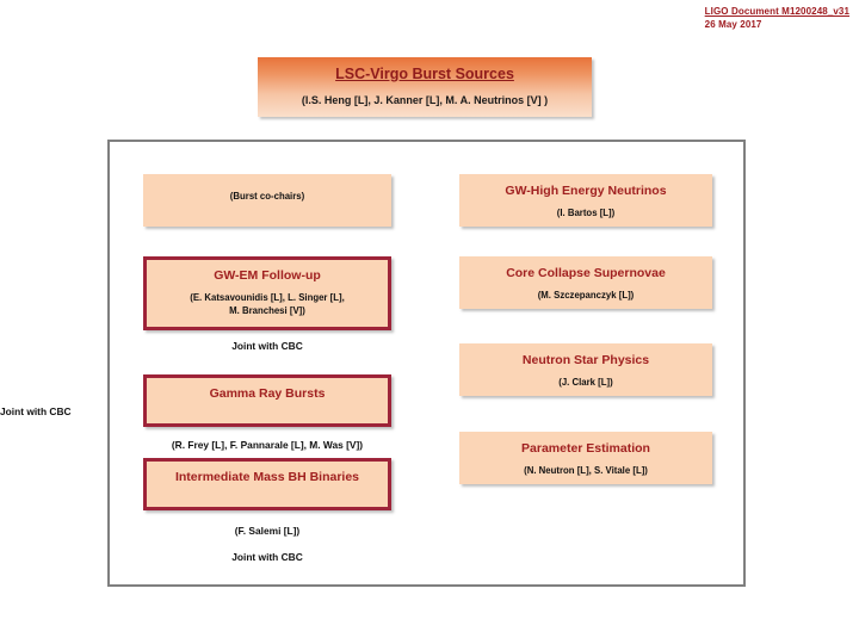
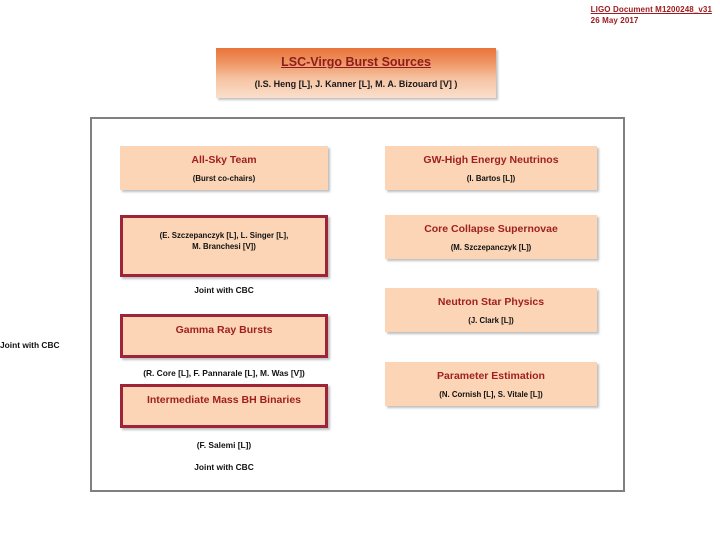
  LIGO Document M1200248_v31
  26 May 2017
  LSC-Virgo Burst Sources
- (I.S. Heng [L], J. Kanner [L], M. A. Neutrinos [V] )
+ (I.S. Heng [L], J. Kanner [L], M. A. Bizouard [V] )
+ All-Sky Team
  (Burst co-chairs)
- GW-EM Follow-up
- (E. Katsavounidis [L], L. Singer [L],
+ (E. Szczepanczyk [L], L. Singer [L],
  M. Branchesi [V])
  Joint with CBC
  Gamma Ray Bursts
- (R. Frey [L], F. Pannarale [L], M. Was [V])
+ (R. Core [L], F. Pannarale [L], M. Was [V])
  Joint with CBC
  Intermediate Mass BH Binaries
  (F. Salemi [L])
  Joint with CBC
  GW-High Energy Neutrinos
  (I. Bartos [L])
  Core Collapse Supernovae
  (M. Szczepanczyk [L])
  Neutron Star Physics
  (J. Clark [L])
  Parameter Estimation
- (N. Neutron [L], S. Vitale [L])
+ (N. Cornish [L], S. Vitale [L])
